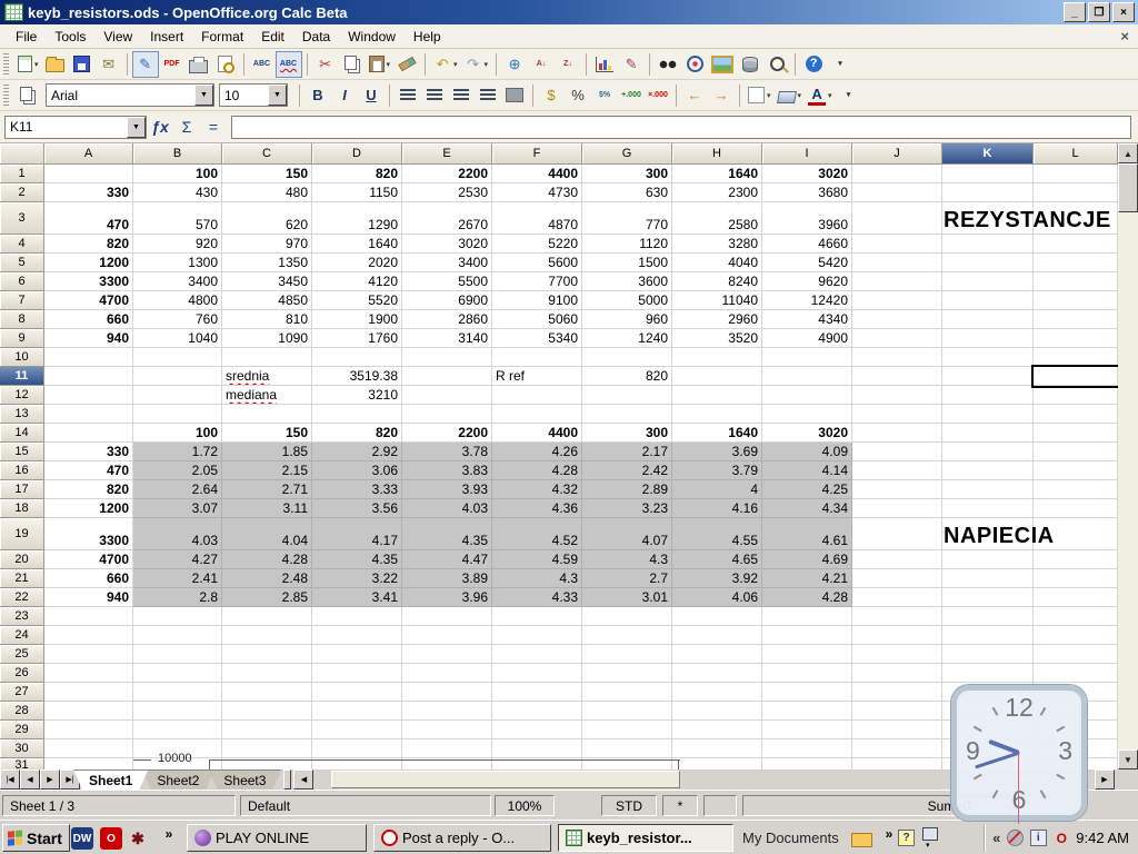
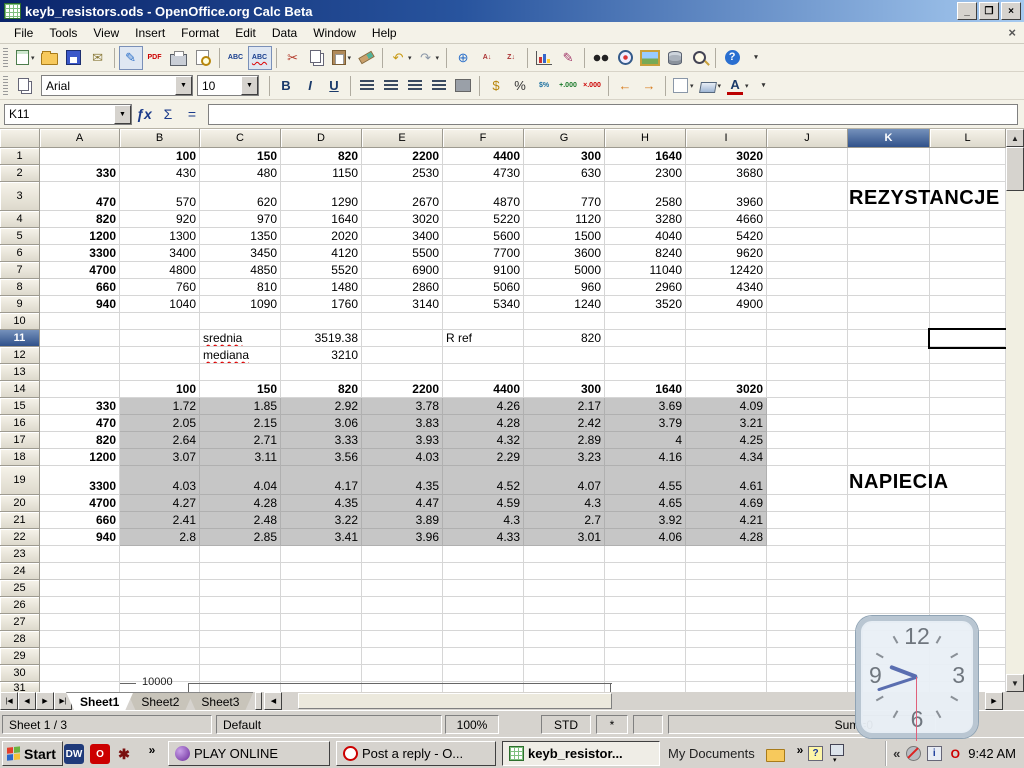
  keyb_resistors.ods - OpenOffice.org Calc Beta
  _
  ❐
  ×
  File
  Tools
  View
  Insert
  Format
  Edit
  Data
  Window
  Help
  ×
  ✉
  ✎
  ✂
  ↶
  ↷
  ⊕
  ✎
  ?
  Arial
  10
  B
  I
  U
  $
  %
  ←
  →
  A
  K11
  ƒx
  Σ
  =
  A
  B
  C
  D
  E
  F
  G
  H
  I
  J
  K
  L
  1
  100
  150
  820
  2200
  4400
  300
  1640
  3020
  2
  330
  430
  480
  1150
  2530
  4730
  630
  2300
  3680
  3
  470
  570
  620
  1290
  2670
  4870
  770
  2580
  3960
  4
  820
  920
  970
  1640
  3020
  5220
  1120
  3280
  4660
  5
  1200
  1300
  1350
  2020
  3400
  5600
  1500
  4040
  5420
  6
  3300
  3400
  3450
  4120
  5500
  7700
  3600
  8240
  9620
  7
  4700
  4800
  4850
  5520
  6900
  9100
  5000
  11040
  12420
  8
  660
  760
  810
- 1900
+ 1480
  2860
  5060
  960
  2960
  4340
  9
  940
  1040
  1090
  1760
  3140
  5340
  1240
  3520
  4900
  10
  11
  srednia
  3519.38
  R ref
  820
  12
  mediana
  3210
  13
  14
  100
  150
  820
  2200
  4400
  300
  1640
  3020
  15
  330
  1.72
  1.85
  2.92
  3.78
  4.26
  2.17
  3.69
  4.09
  16
  470
  2.05
  2.15
  3.06
  3.83
  4.28
  2.42
  3.79
- 4.14
+ 3.21
  17
  820
  2.64
  2.71
  3.33
  3.93
  4.32
  2.89
  4
  4.25
  18
  1200
  3.07
  3.11
  3.56
  4.03
- 4.36
+ 2.29
  3.23
  4.16
  4.34
  19
  3300
  4.03
  4.04
  4.17
  4.35
  4.52
  4.07
  4.55
  4.61
  20
  4700
  4.27
  4.28
  4.35
  4.47
  4.59
  4.3
  4.65
  4.69
  21
  660
  2.41
  2.48
  3.22
  3.89
  4.3
  2.7
  3.92
  4.21
  22
  940
  2.8
  2.85
  3.41
  3.96
  4.33
  3.01
  4.06
  4.28
  23
  24
  25
  26
  27
  28
  29
  30
  31
  REZYSTANCJE
  NAPIECIA
  10000
  ▲
  ▼
  Sheet1
  Sheet2
  Sheet3
  Sheet 1 / 3
  Default
  100%
  STD
  *
  Start
  DW
  O
  ✱
  »
  PLAY ONLINE
  Post a reply - O...
  keyb_resistor...
  My Documents
  »
  ?
  «
  i
  O
  9:42 AM
  12
  3
  6
  9
